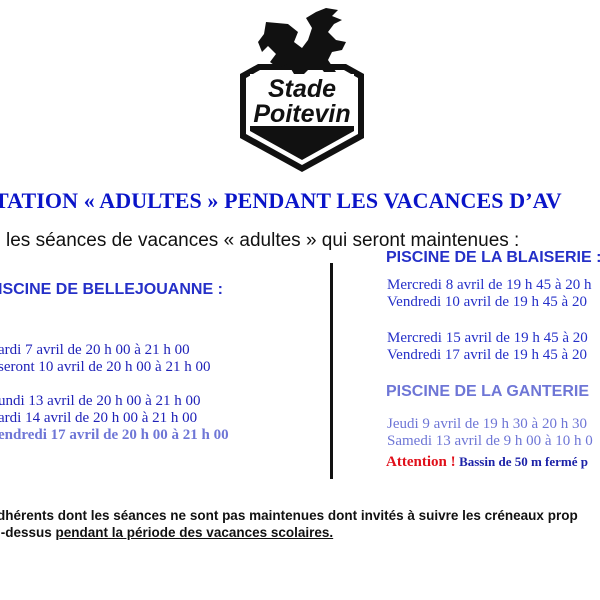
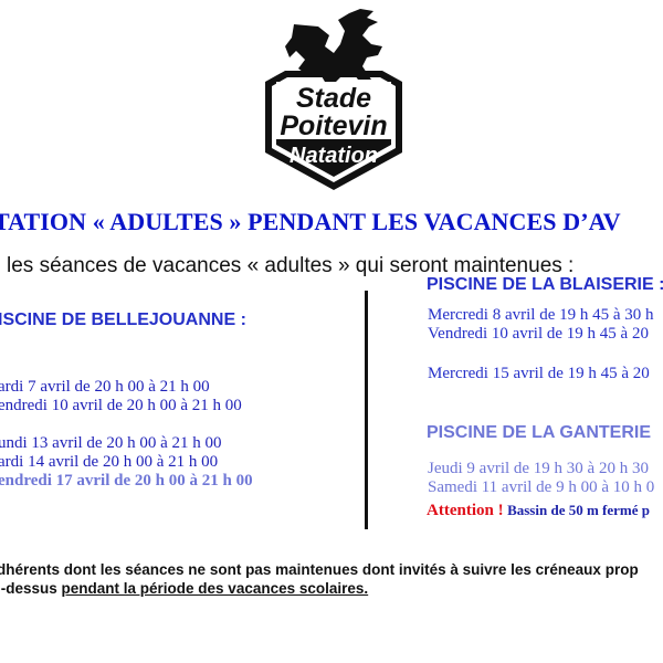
  Stade
  Poitevin
+ Natation
  TATION « ADULTES » PENDANT LES VACANCES D’AV
  les séances de vacances « adultes » qui seront maintenues :
  ISCINE DE BELLEJOUANNE :
  ardi 7 avril de 20 h 00 à 21 h 00
- seront 10 avril de 20 h 00 à 21 h 00
+ endredi 10 avril de 20 h 00 à 21 h 00
  undi 13 avril de 20 h 00 à 21 h 00
  ardi 14 avril de 20 h 00 à 21 h 00
  endredi 17 avril de 20 h 00 à 21 h 00
  PISCINE DE LA BLAISERIE :
- Mercredi 8 avril de 19 h 45 à 20 h
+ Mercredi 8 avril de 19 h 45 à 30 h
  Vendredi 10 avril de 19 h 45 à 20
  Mercredi 15 avril de 19 h 45 à 20
- Vendredi 17 avril de 19 h 45 à 20
  PISCINE DE LA GANTERIE
  Jeudi 9 avril de 19 h 30 à 20 h 30
- Samedi 13 avril de 9 h 00 à 10 h 0
+ Samedi 11 avril de 9 h 00 à 10 h 0
  Attention ! Bassin de 50 m fermé p
  dhérents dont les séances ne sont pas maintenues dont invités à suivre les créneaux prop
  -dessus pendant la période des vacances scolaires.
